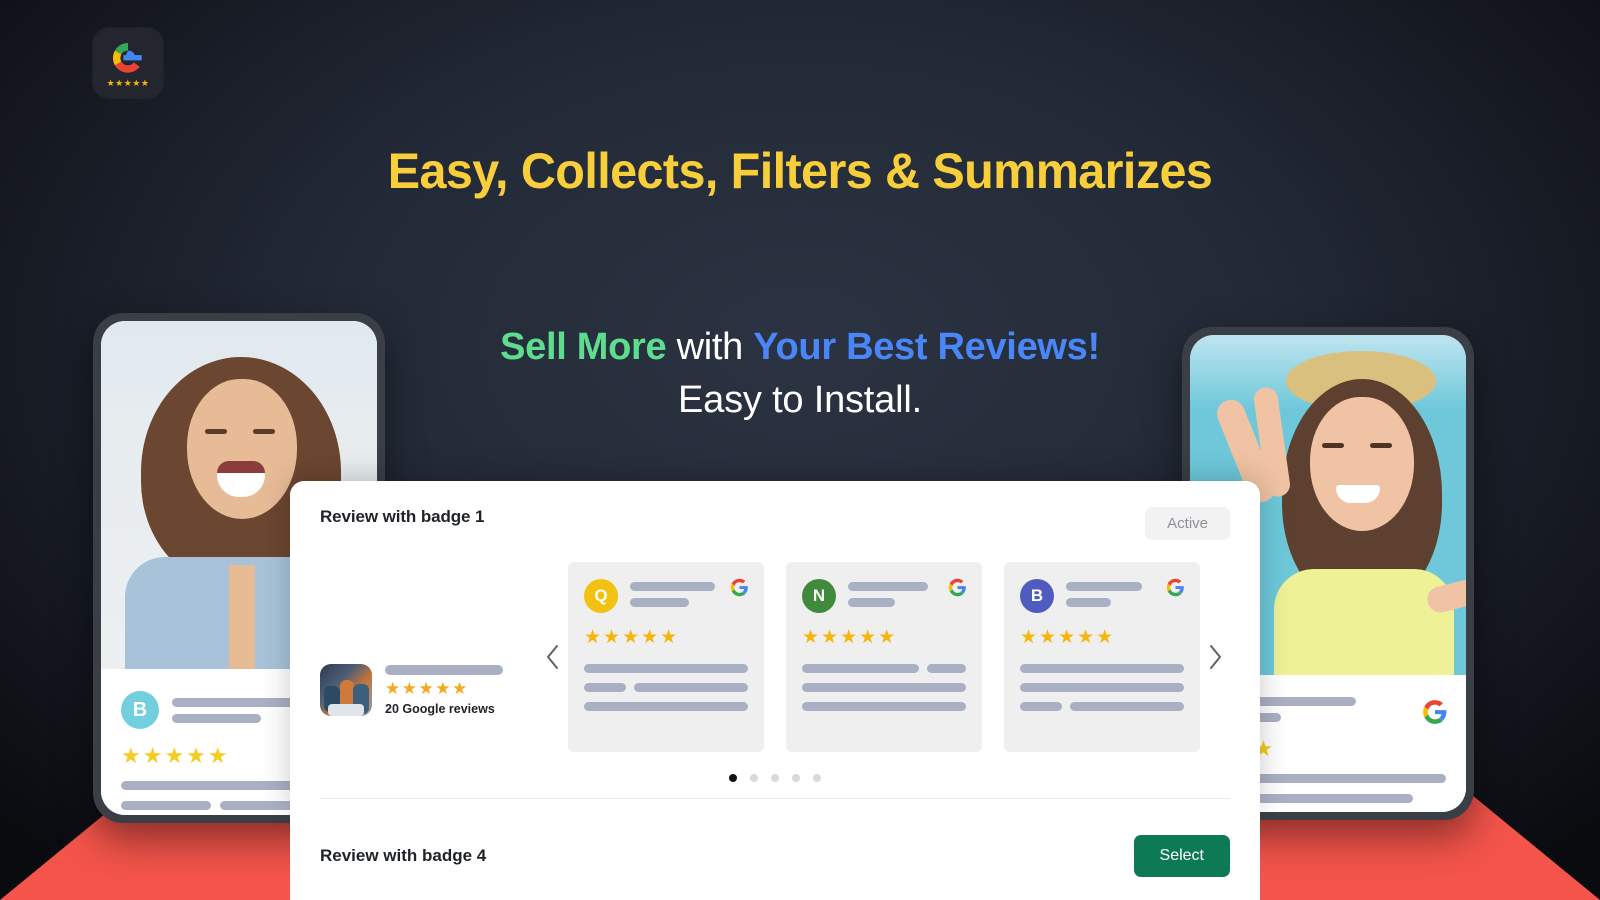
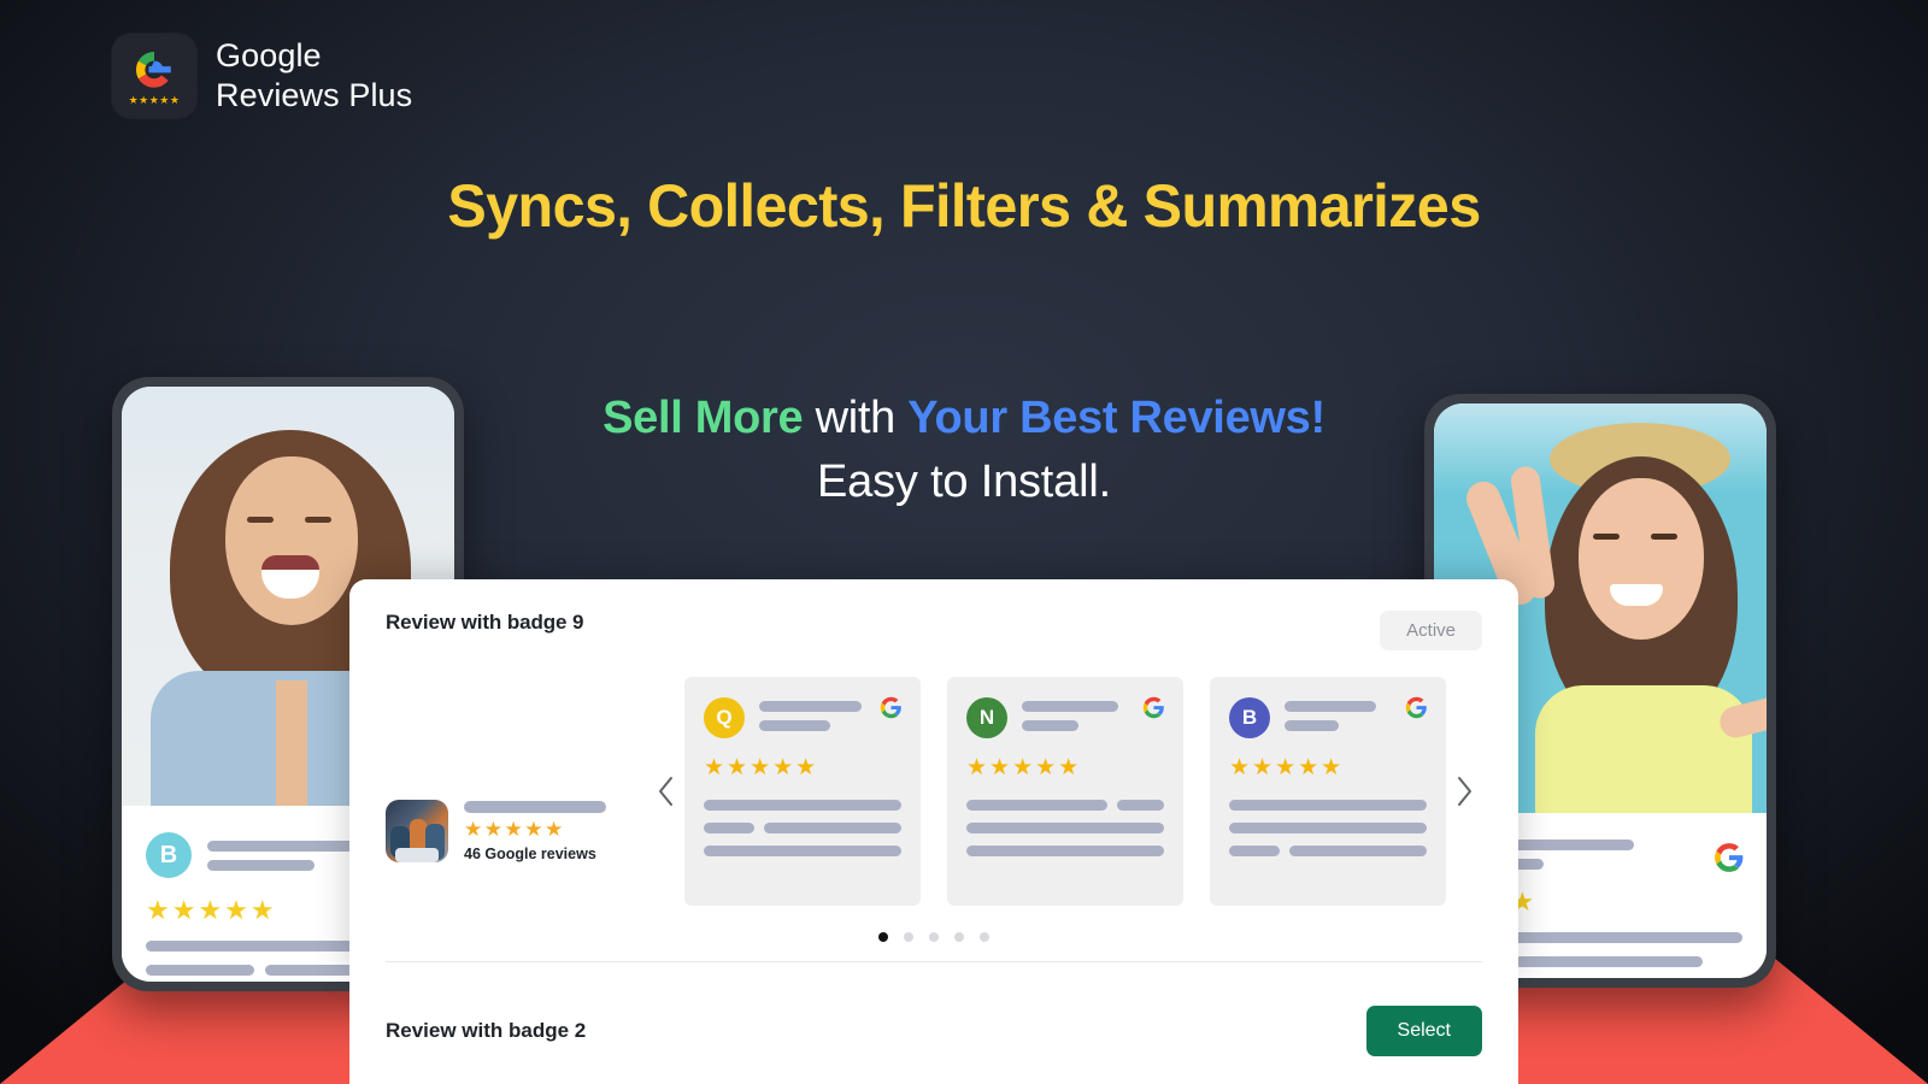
  ★★★★★
+ Google
+ Reviews Plus
- Easy, Collects, Filters & Summarizes
+ Syncs, Collects, Filters & Summarizes
  Sell More with Your Best Reviews!
  Easy to Install.
  B
  ★★★★★
- Review with badge 1
+ Review with badge 9
  Active
  ★★★★★
- 20 Google reviews
+ 46 Google reviews
  Q
  ★★★★★
  N
  ★★★★★
  B
  ★★★★★
- Review with badge 4
+ Review with badge 2
  Select
